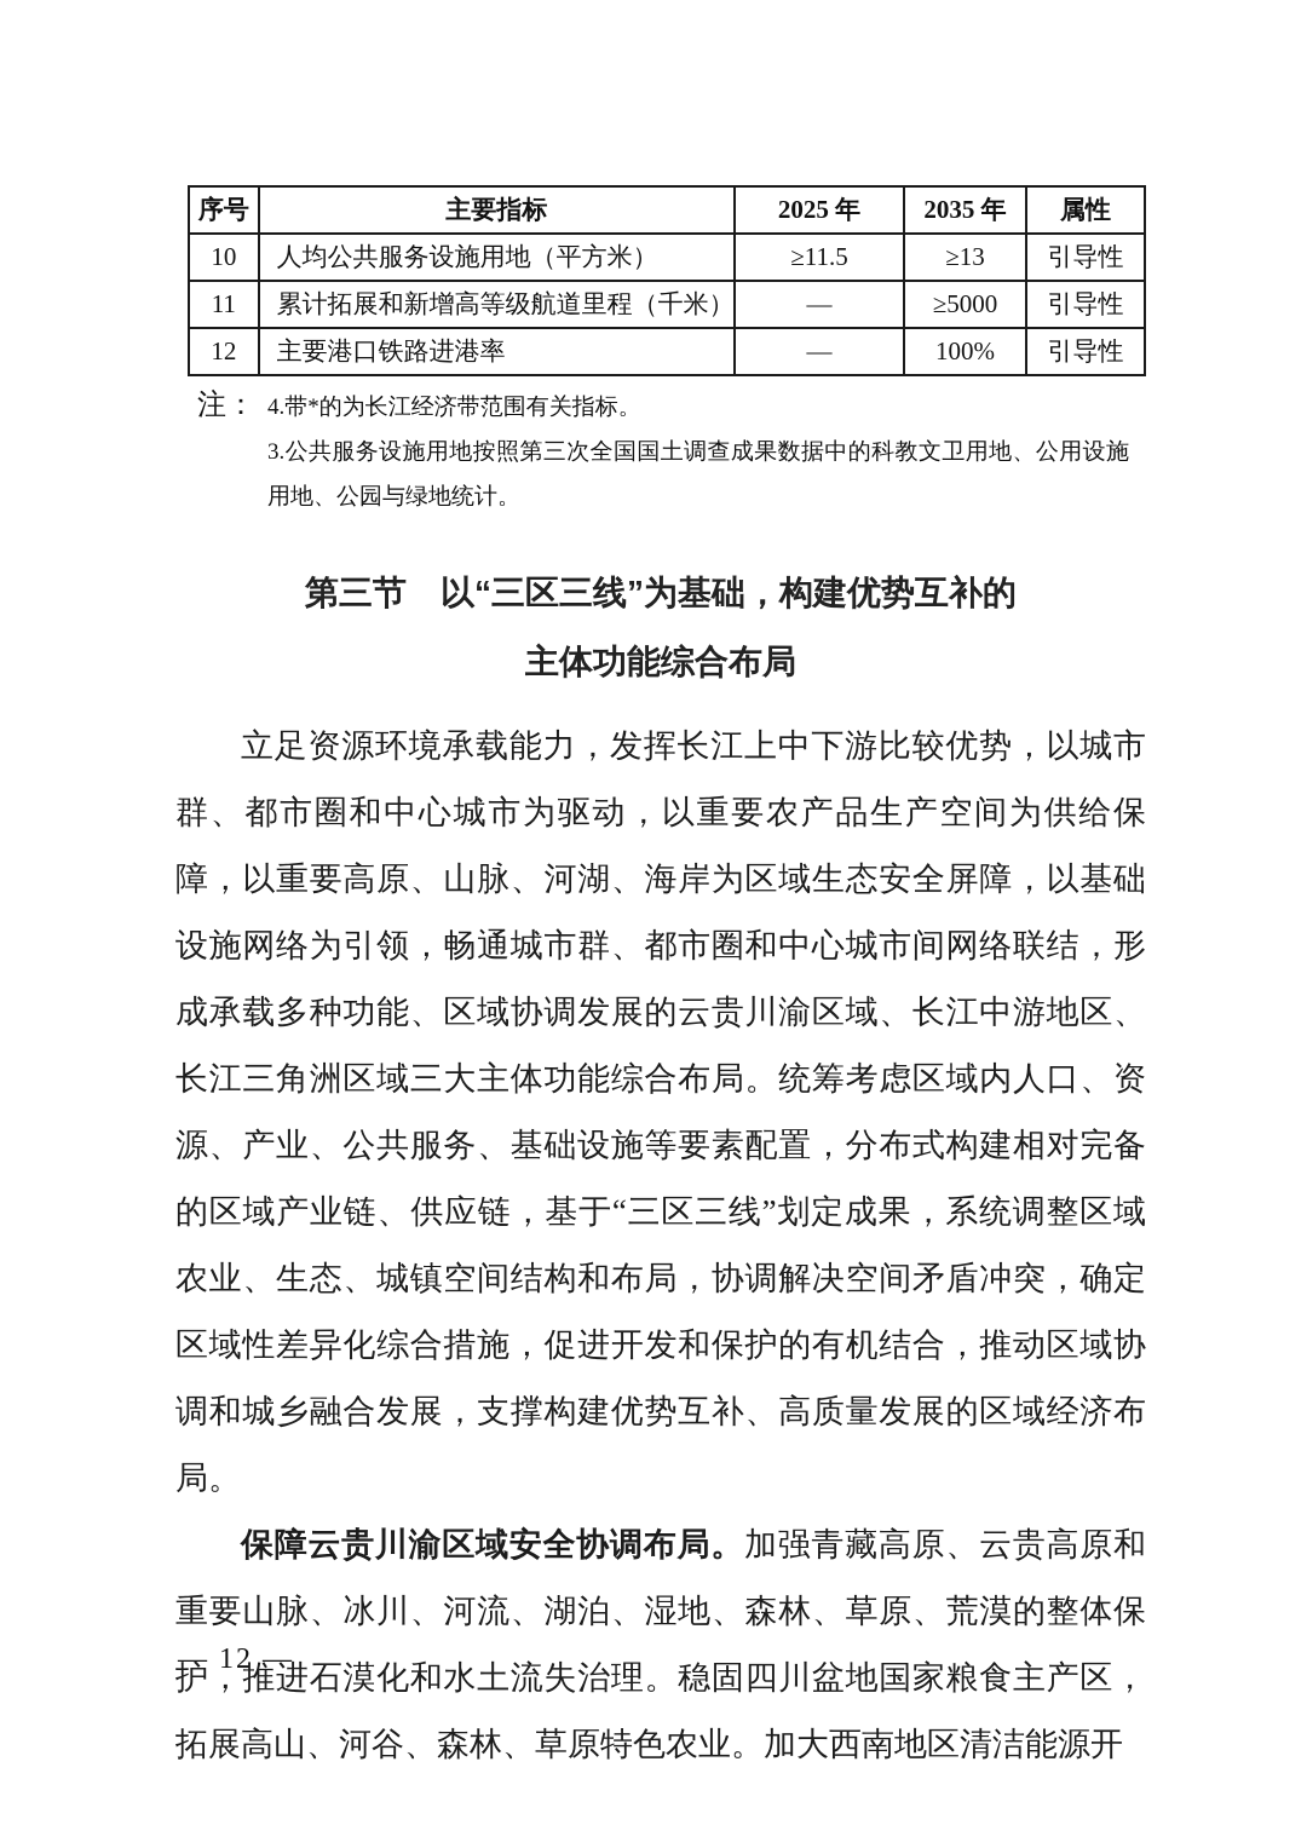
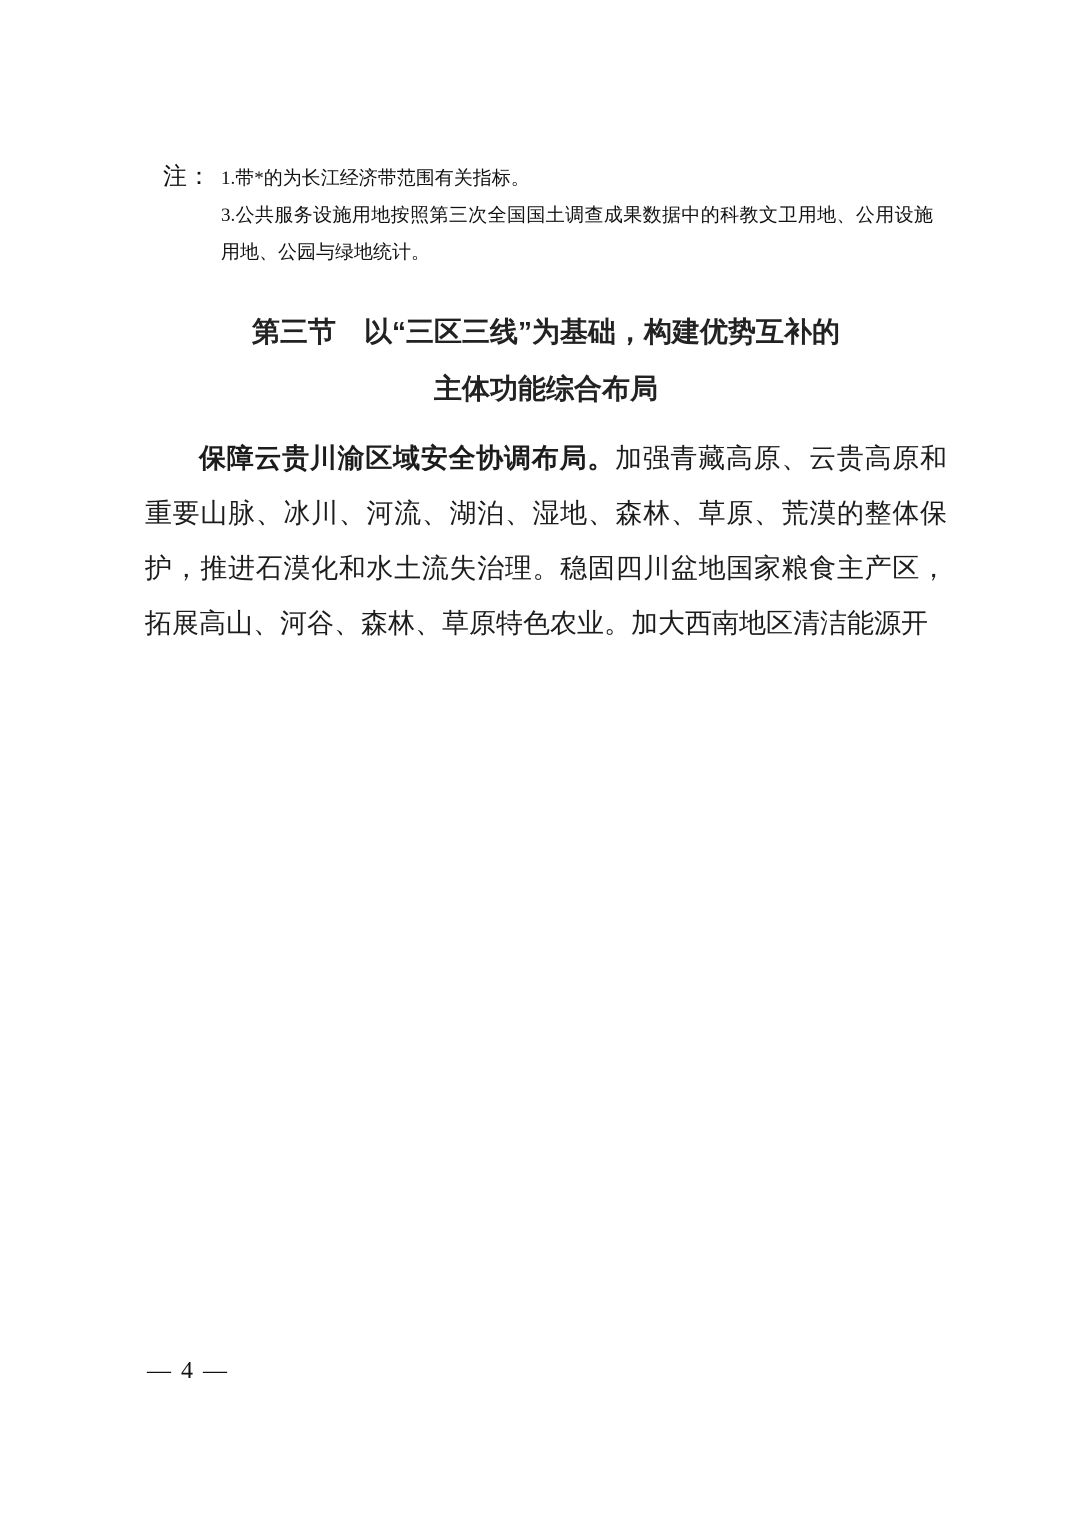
- 序号	主要指标	2025 年	2035 年	属性
- 10	人均公共服务设施用地（平方米）	≥11.5	≥13	引导性
- 11	累计拓展和新增高等级航道里程（千米）	—	≥5000	引导性
- 12	主要港口铁路进港率	—	100%	引导性
  注：
- 4.带*的为长江经济带范围有关指标。
+ 1.带*的为长江经济带范围有关指标。
  3.公共服务设施用地按照第三次全国国土调查成果数据中的科教文卫用地、公用设施用地、公园与绿地统计。
  第三节 以“三区三线”为基础，构建优势互补的
  主体功能综合布局
- 立足资源环境承载能力，发挥长江上中下游比较优势，以城市群、都市圈和中心城市为驱动，以重要农产品生产空间为供给保障，以重要高原、山脉、河湖、海岸为区域生态安全屏障，以基础设施网络为引领，畅通城市群、都市圈和中心城市间网络联结，形成承载多种功能、区域协调发展的云贵川渝区域、长江中游地区、长江三角洲区域三大主体功能综合布局。统筹考虑区域内人口、资源、产业、公共服务、基础设施等要素配置，分布式构建相对完备的区域产业链、供应链，基于“三区三线”划定成果，系统调整区域农业、生态、城镇空间结构和布局，协调解决空间矛盾冲突，确定区域性差异化综合措施，促进开发和保护的有机结合，推动区域协调和城乡融合发展，支撑构建优势互补、高质量发展的区域经济布局。
  保障云贵川渝区域安全协调布局。加强青藏高原、云贵高原和重要山脉、冰川、河流、湖泊、湿地、森林、草原、荒漠的整体保护，推进石漠化和水土流失治理。稳固四川盆地国家粮食主产区，拓展高山、河谷、森林、草原特色农业。加大西南地区清洁能源开
- — 12 —
+ — 4 —
